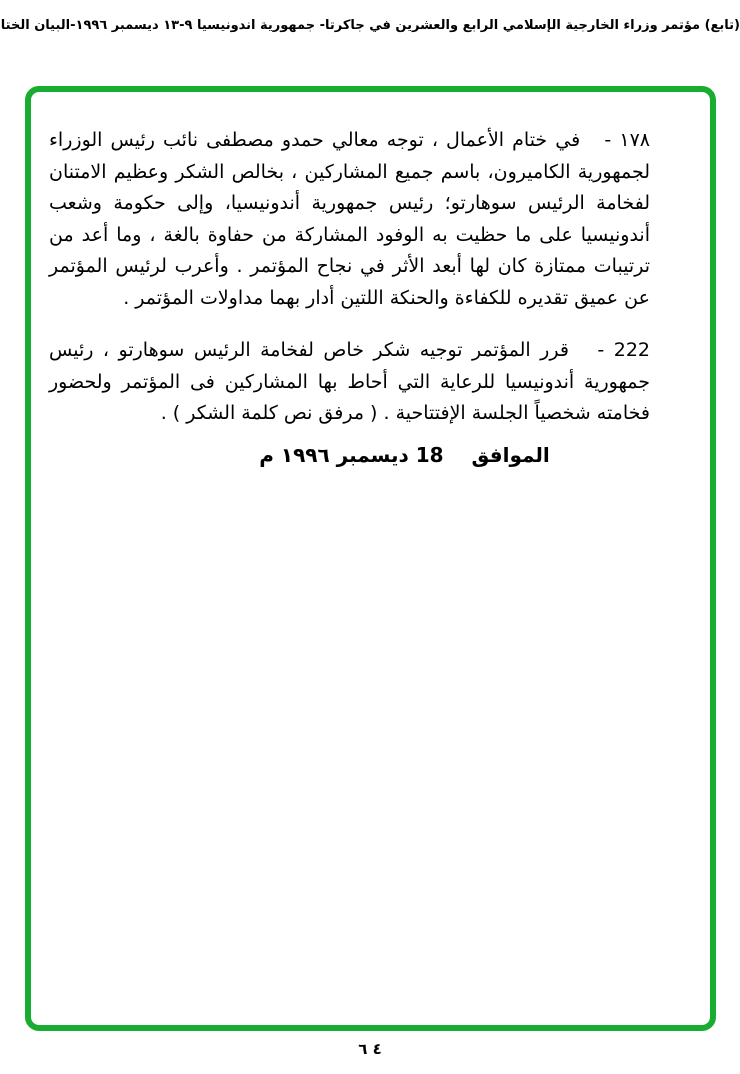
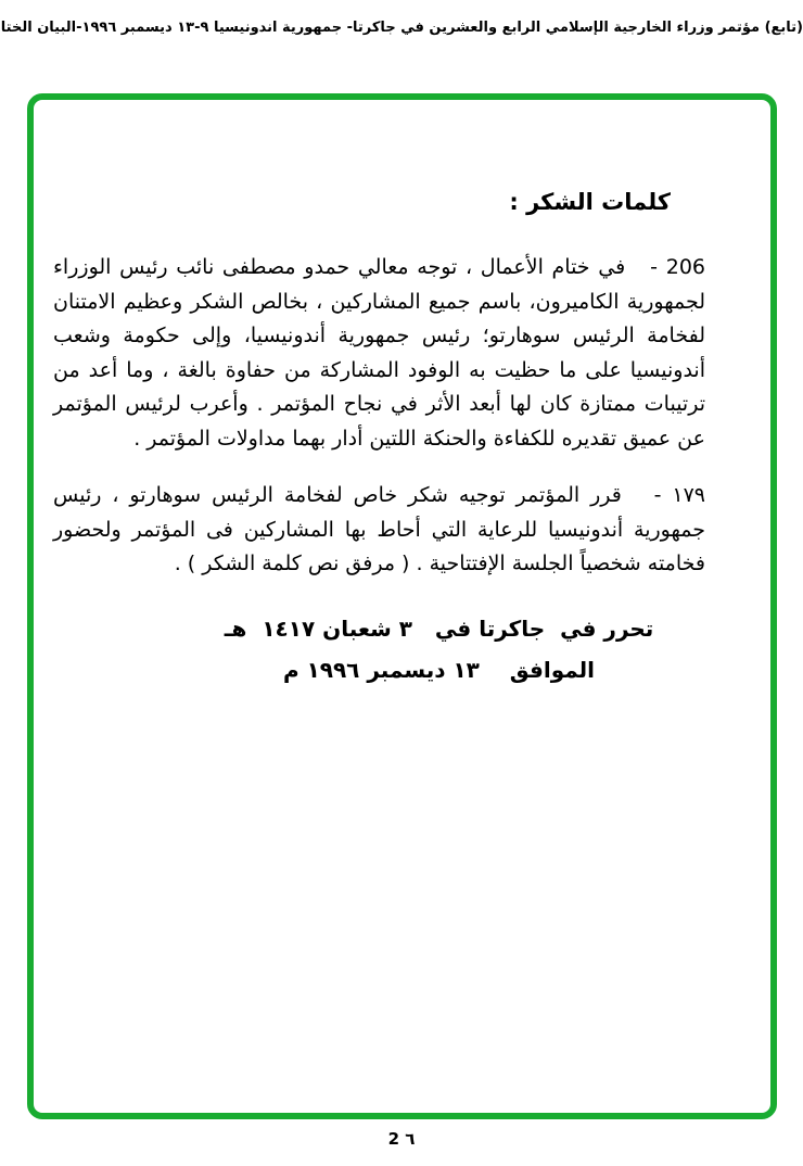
  (تابع) مؤتمر وزراء الخارجية الإسلامي الرابع والعشرين في جاكرتا- جمهورية اندونيسيا ٩-١٣ ديسمبر ١٩٩٦-البيان الختا
+ كلمات الشكر :
- ١٧٨ - في ختام الأعمال ، توجه معالي حمدو مصطفى نائب رئيس الوزراء لجمهورية الكاميرون، باسم جميع المشاركين ، بخالص الشكر وعظيم الامتنان لفخامة الرئيس سوهارتو؛ رئيس جمهورية أندونيسيا، وإلى حكومة وشعب أندونيسيا على ما حظيت به الوفود المشاركة من حفاوة بالغة ، وما أعد من ترتيبات ممتازة كان لها أبعد الأثر في نجاح المؤتمر . وأعرب لرئيس المؤتمر عن عميق تقديره للكفاءة والحنكة اللتين أدار بهما مداولات المؤتمر .
+ 206 - في ختام الأعمال ، توجه معالي حمدو مصطفى نائب رئيس الوزراء لجمهورية الكاميرون، باسم جميع المشاركين ، بخالص الشكر وعظيم الامتنان لفخامة الرئيس سوهارتو؛ رئيس جمهورية أندونيسيا، وإلى حكومة وشعب أندونيسيا على ما حظيت به الوفود المشاركة من حفاوة بالغة ، وما أعد من ترتيبات ممتازة كان لها أبعد الأثر في نجاح المؤتمر . وأعرب لرئيس المؤتمر عن عميق تقديره للكفاءة والحنكة اللتين أدار بهما مداولات المؤتمر .
- 222 - قرر المؤتمر توجيه شكر خاص لفخامة الرئيس سوهارتو ، رئيس جمهورية أندونيسيا للرعاية التي أحاط بها المشاركين فى المؤتمر ولحضور فخامته شخصياً الجلسة الإفتتاحية . ( مرفق نص كلمة الشكر ) .
+ ١٧٩ - قرر المؤتمر توجيه شكر خاص لفخامة الرئيس سوهارتو ، رئيس جمهورية أندونيسيا للرعاية التي أحاط بها المشاركين فى المؤتمر ولحضور فخامته شخصياً الجلسة الإفتتاحية . ( مرفق نص كلمة الشكر ) .
+ تحرر في جاكرتا في ٣ شعبان ١٤١٧ هـ
- الموافق 18 ديسمبر ١٩٩٦ م
+ الموافق ١٣ ديسمبر ١٩٩٦ م
- ٤ ٦
+ 2 ٦
